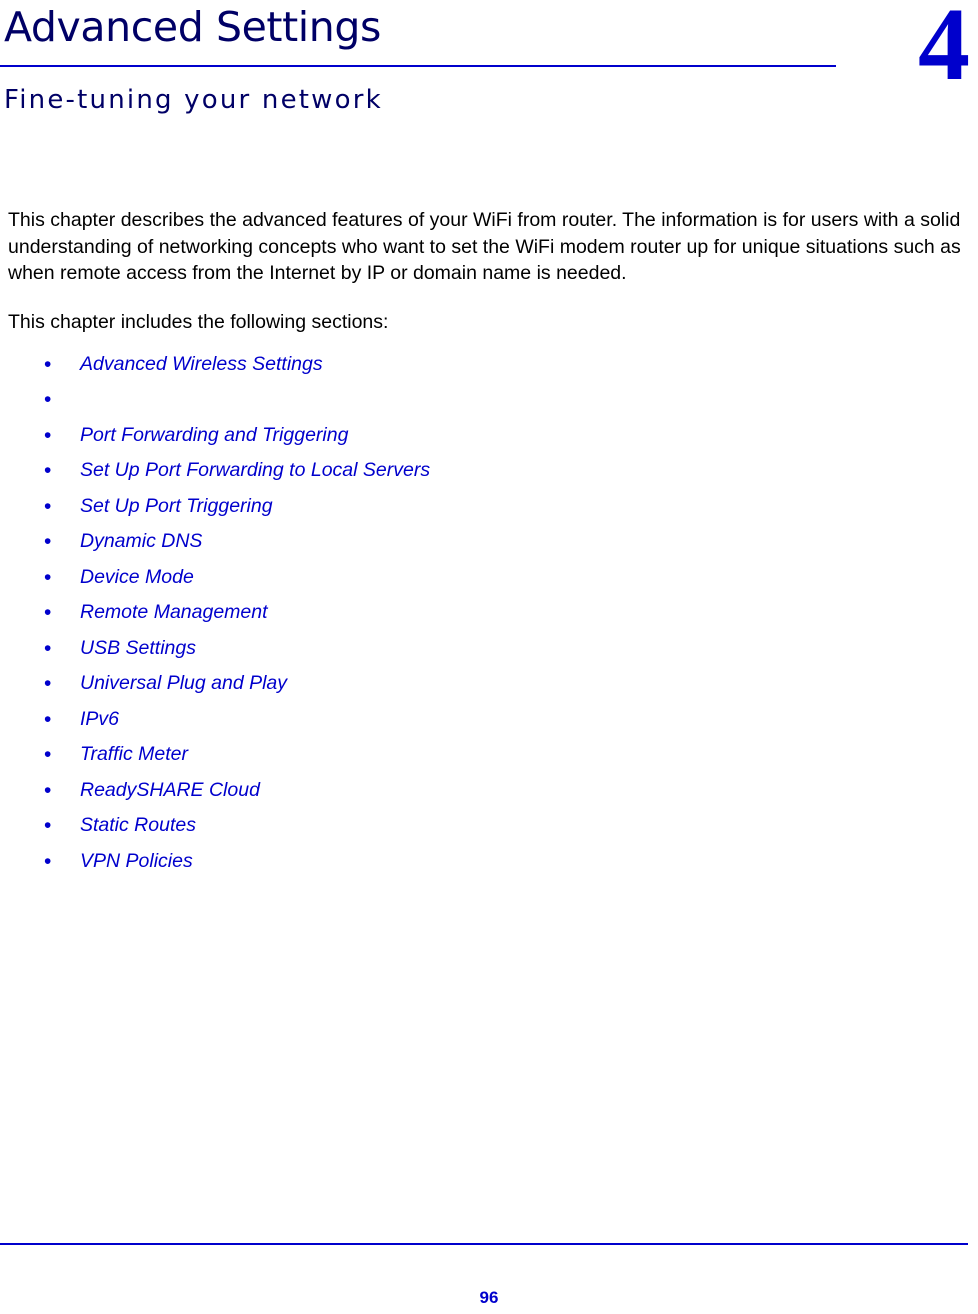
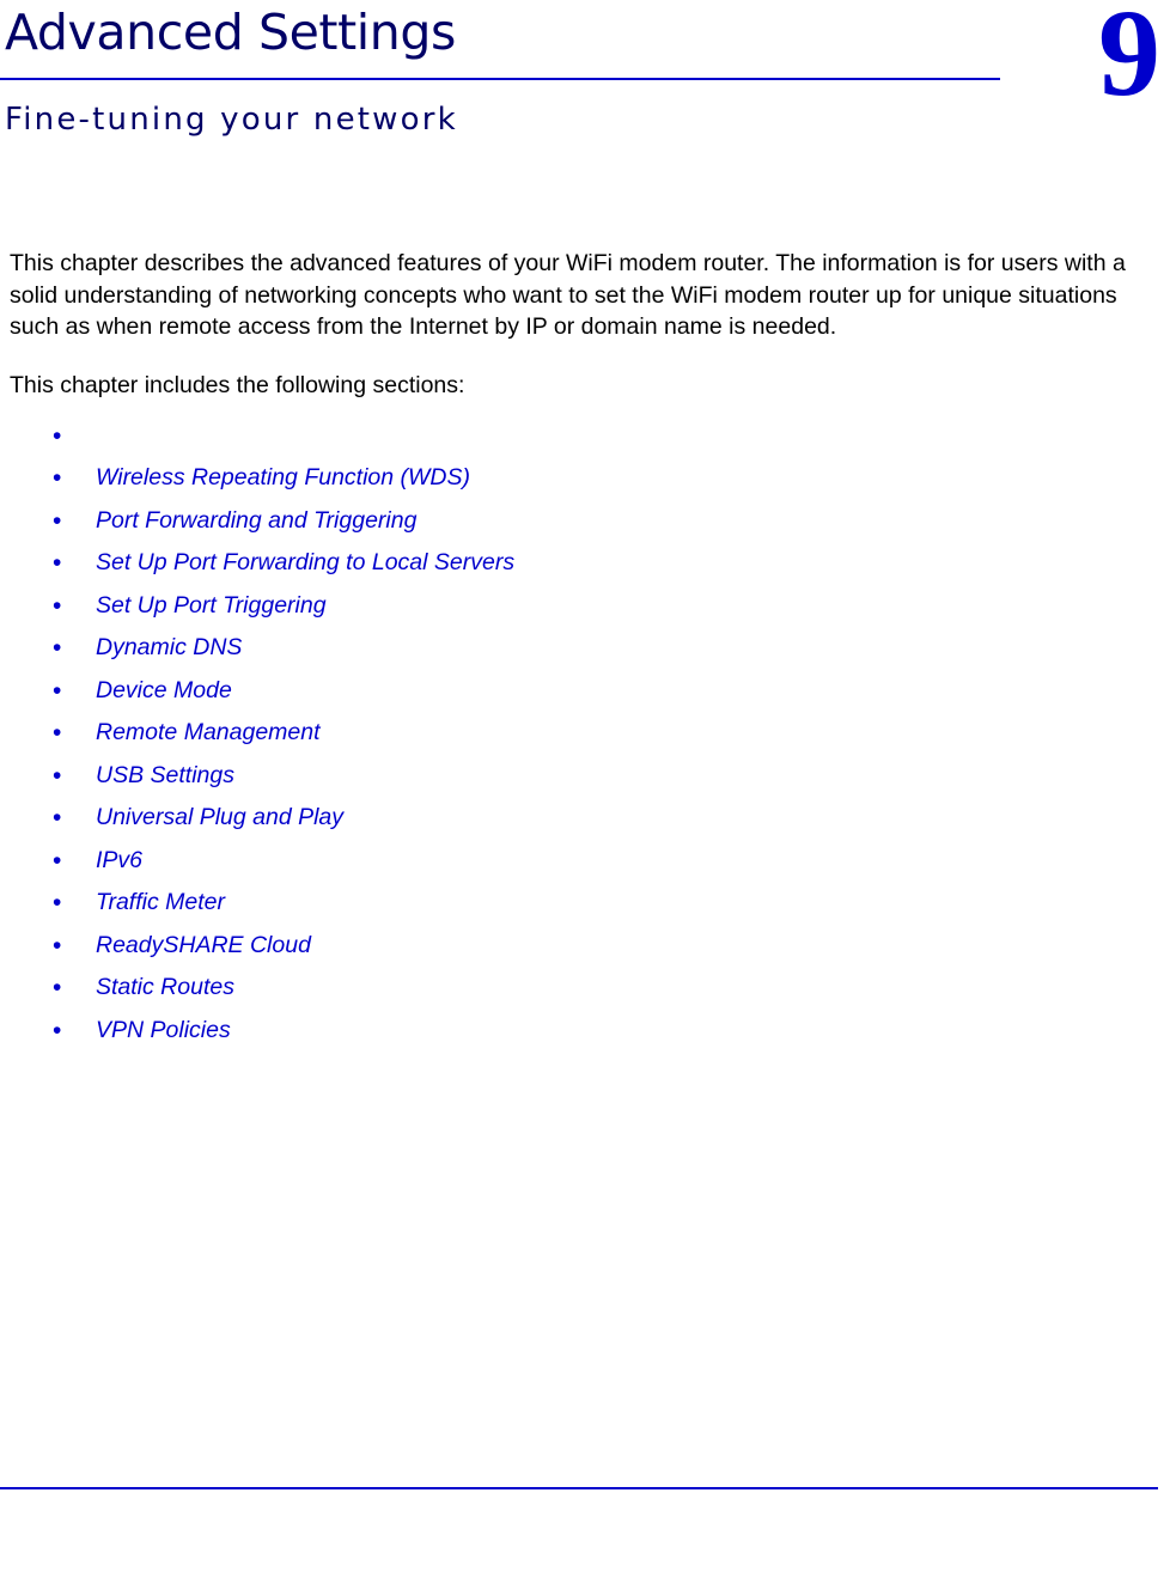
  Advanced Settings
  Fine-tuning your network
- 4
+ 9
- This chapter describes the advanced features of your WiFi from router. The information is for users with a solid understanding of networking concepts who want to set the WiFi modem router up for unique situations such as when remote access from the Internet by IP or domain name is needed.
+ This chapter describes the advanced features of your WiFi modem router. The information is for users with a solid understanding of networking concepts who want to set the WiFi modem router up for unique situations such as when remote access from the Internet by IP or domain name is needed.
  This chapter includes the following sections:
  •
- Advanced Wireless Settings
  •
+ Wireless Repeating Function (WDS)
  •
  Port Forwarding and Triggering
  •
  Set Up Port Forwarding to Local Servers
  •
  Set Up Port Triggering
  •
  Dynamic DNS
  •
  Device Mode
  •
  Remote Management
  •
  USB Settings
  •
  Universal Plug and Play
  •
  IPv6
  •
  Traffic Meter
  •
  ReadySHARE Cloud
  •
  Static Routes
  •
  VPN Policies
- 96
